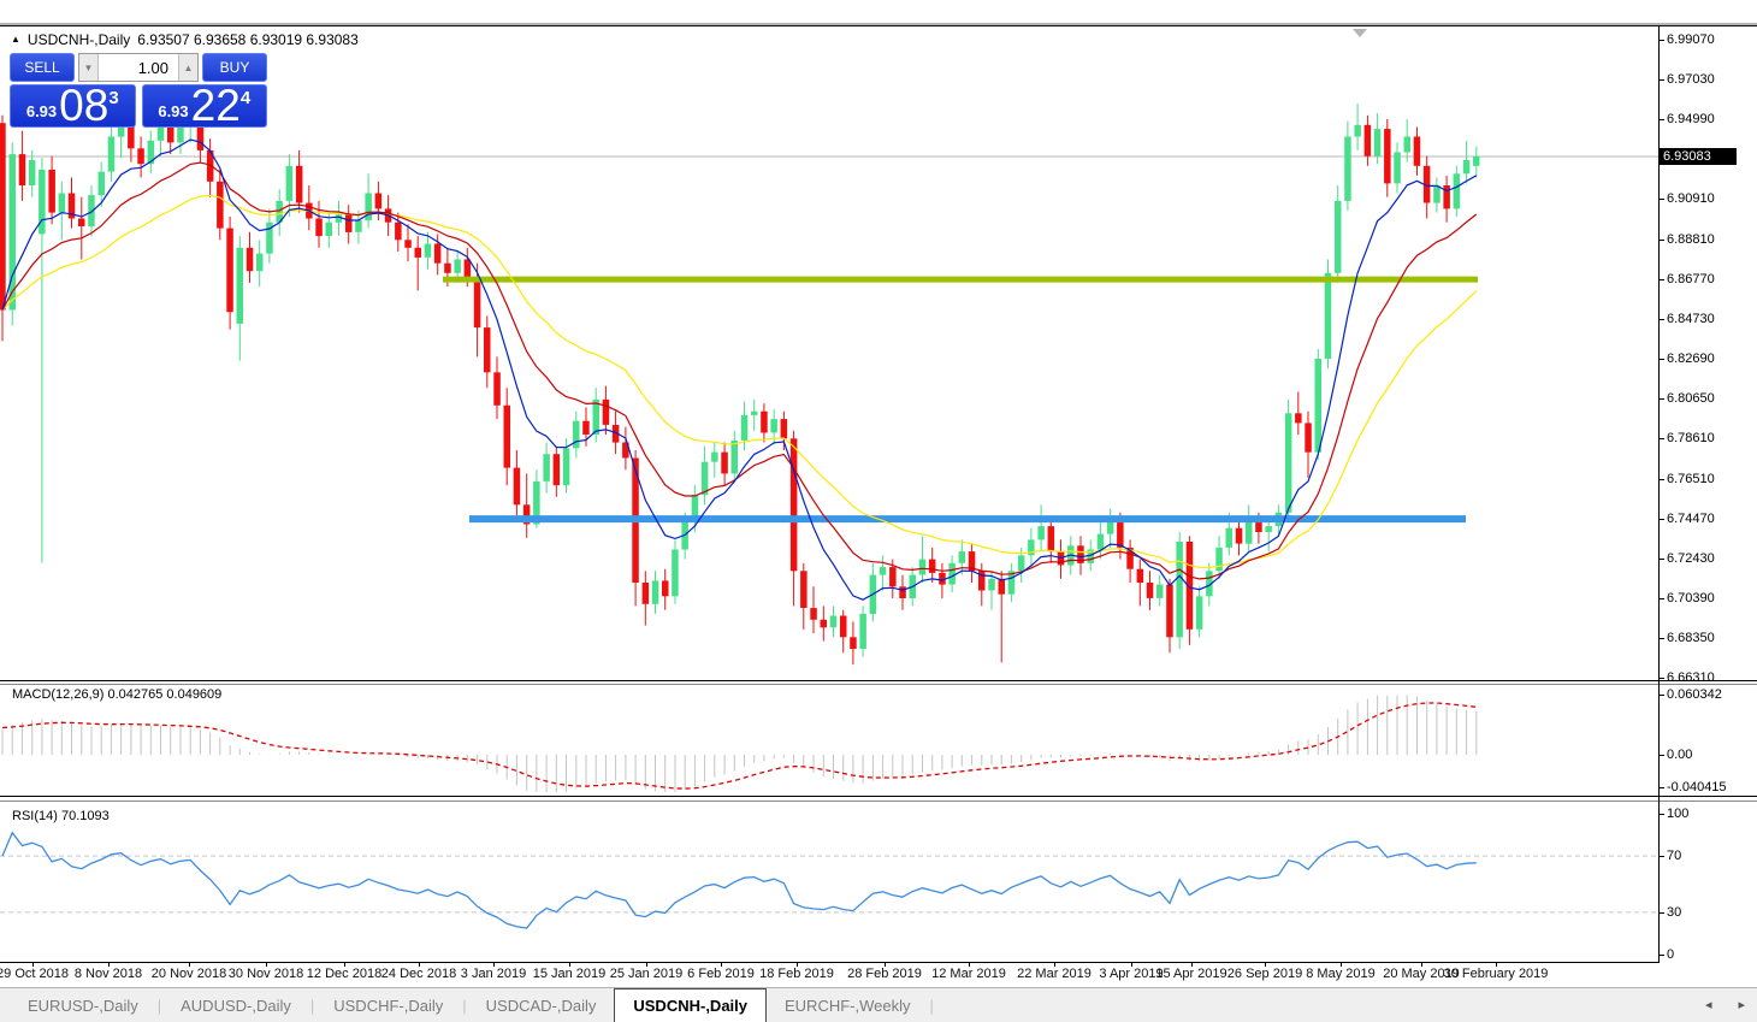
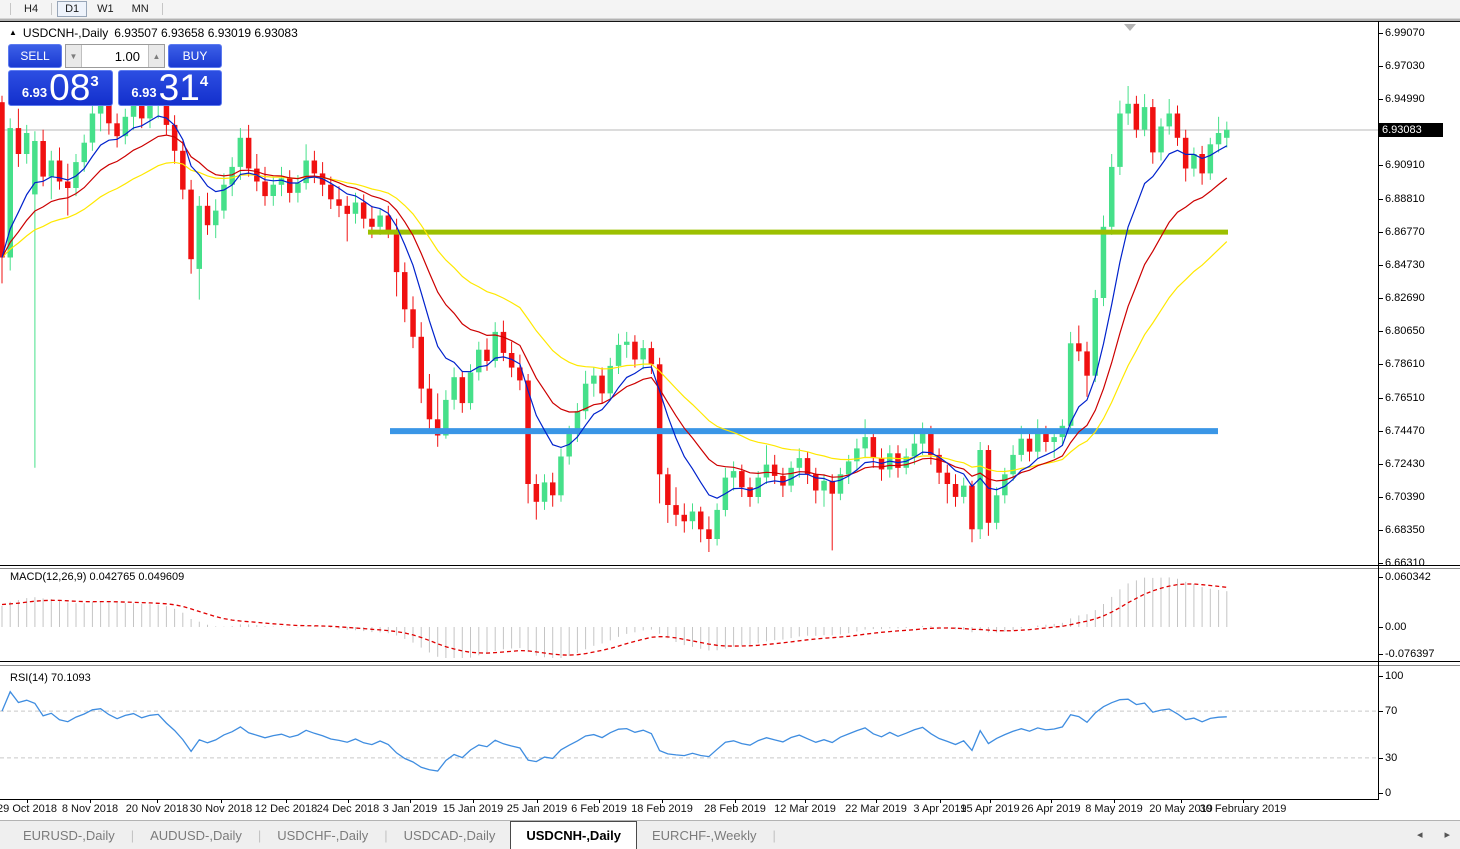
+ H4
+ D1
+ W1
+ MN
  ▲
  USDCNH-,Daily
  6.93507 6.93658 6.93019 6.93083
  SELL
  ▼
  1.00
  ▲
  BUY
  6.93
  08
  3
  6.93
- 22
+ 31
  4
  MACD(12,26,9) 0.042765 0.049609
  RSI(14) 70.1093
  6.99070
  6.97030
  6.94990
  6.90910
  6.88810
  6.86770
  6.84730
  6.82690
  6.80650
  6.78610
  6.76510
  6.74470
  6.72430
  6.70390
  6.68350
  6.66310
  0.060342
  0.00
- -0.040415
+ -0.076397
  100
  70
  30
  0
  6.93083
  29 Oct 2018
  8 Nov 2018
  20 Nov 2018
  30 Nov 2018
  12 Dec 2018
  24 Dec 2018
  3 Jan 2019
  15 Jan 2019
  25 Jan 2019
  6 Feb 2019
  18 Feb 2019
  28 Feb 2019
  12 Mar 2019
  22 Mar 2019
  3 Apr 2019
  15 Apr 2019
- 26 Sep 2019
+ 26 Apr 2019
  8 May 2019
  20 May 2019
  30 February 2019
  EURUSD-,Daily
  |
  AUDUSD-,Daily
  |
  USDCHF-,Daily
  |
  USDCAD-,Daily
  USDCNH-,Daily
  EURCHF-,Weekly
  |
  ◂
  ▸
